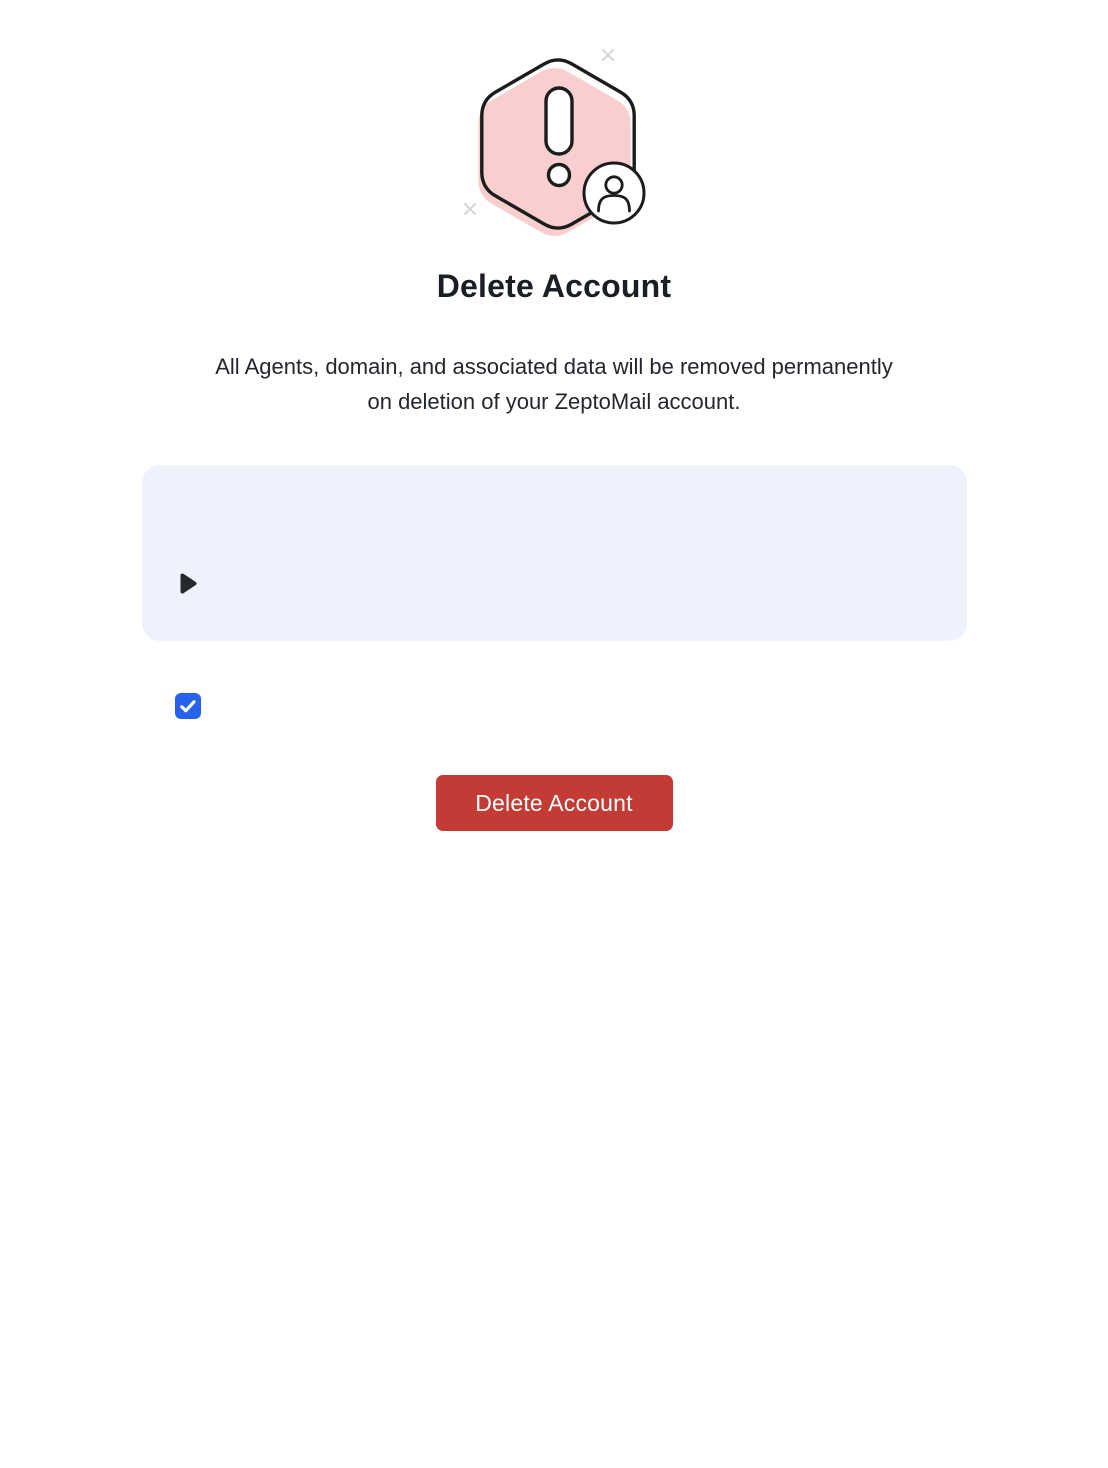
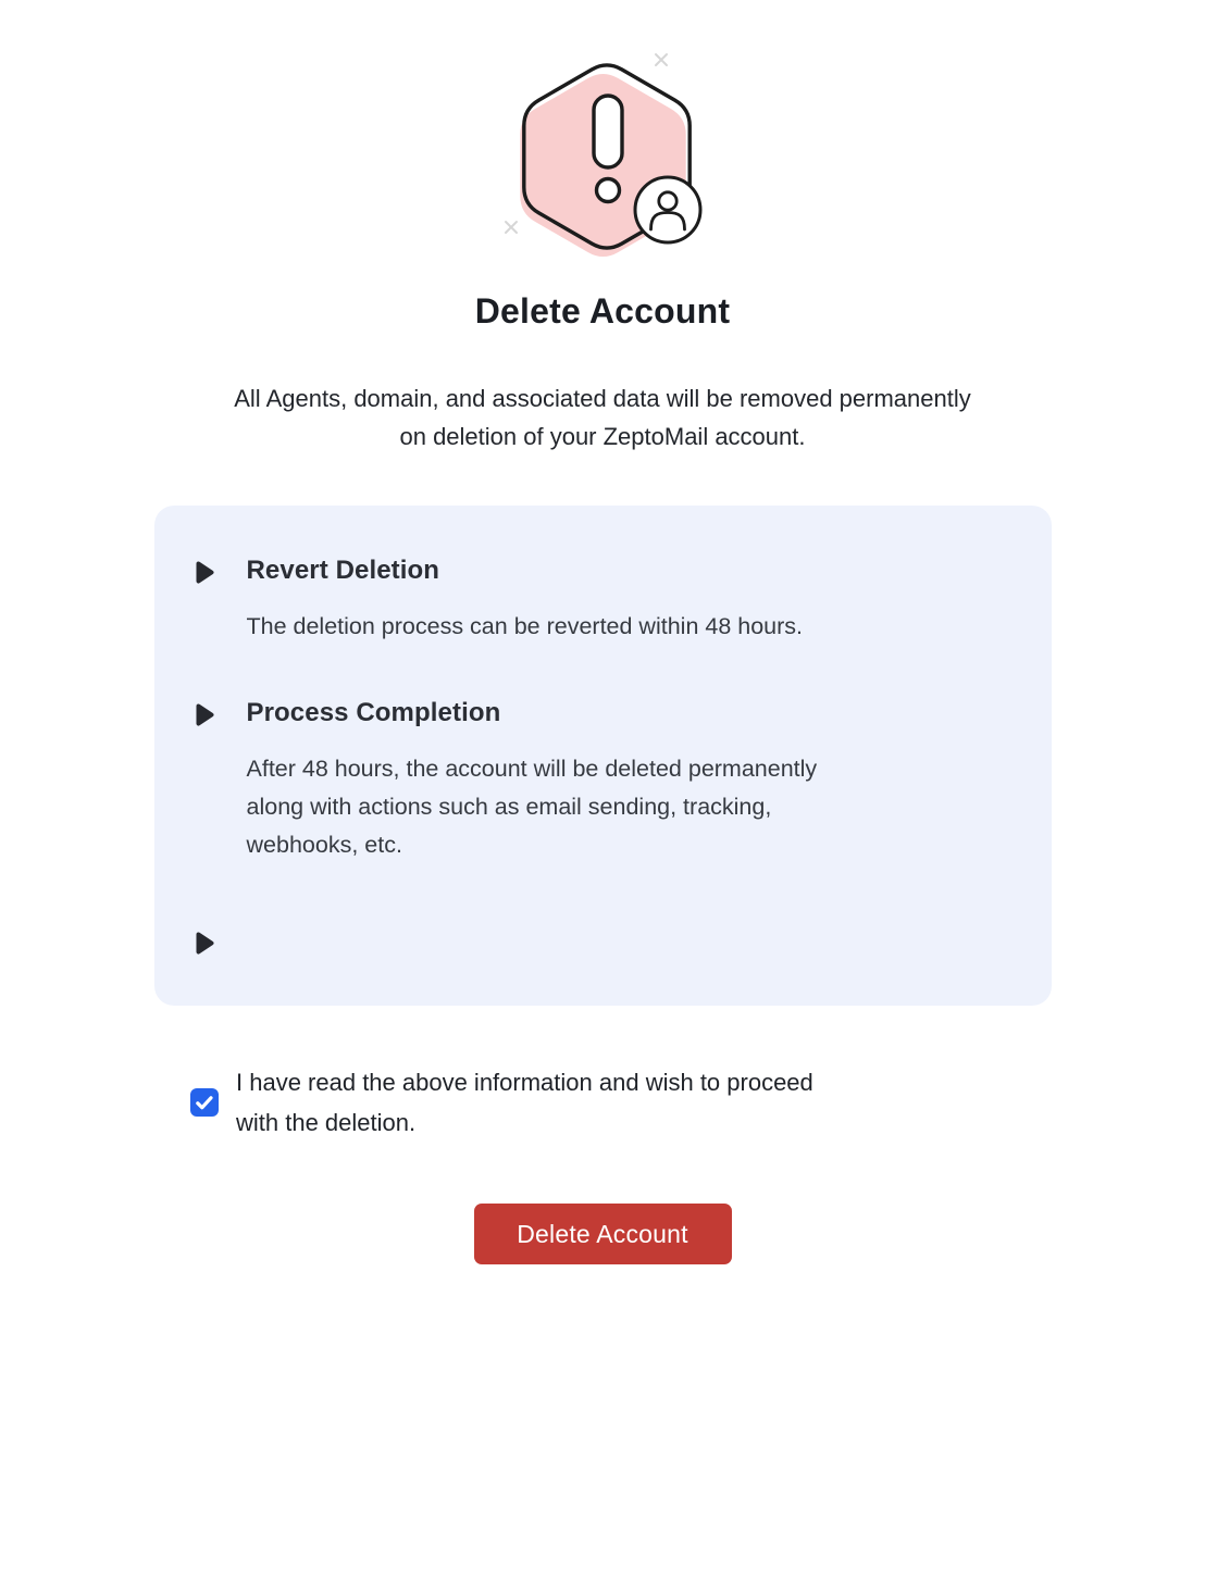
  Delete Account
  All Agents, domain, and associated data will be removed permanently
  on deletion of your ZeptoMail account.
+ Revert Deletion
+ The deletion process can be reverted within 48 hours.
+ Process Completion
+ After 48 hours, the account will be deleted permanently
+ along with actions such as email sending, tracking,
+ webhooks, etc.
+ I have read the above information and wish to proceed
+ with the deletion.
  Delete Account
